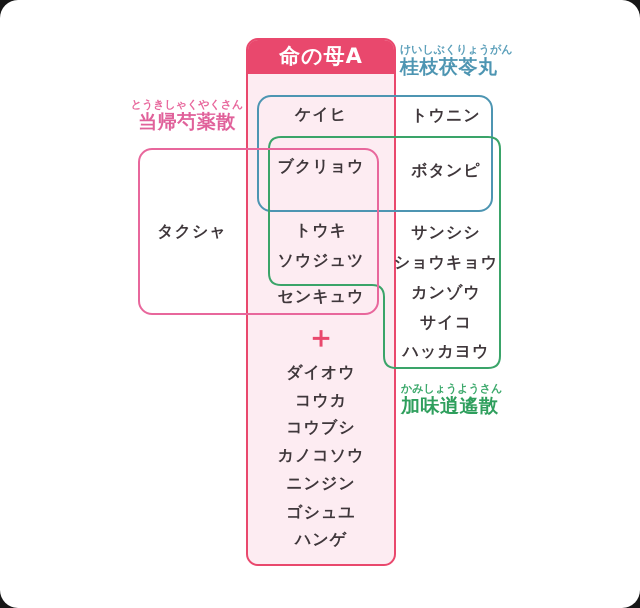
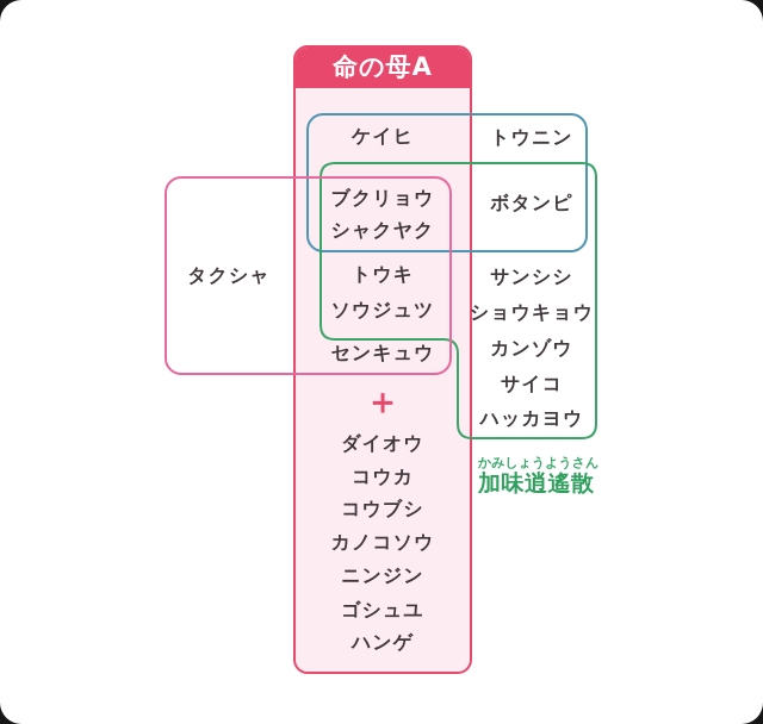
  命の母A
- とうきしゃくやくさん
- 当帰芍薬散
- けいしぶくりょうがん
- 桂枝茯苓丸
  かみしょうようさん
  加味逍遙散
  ケイヒ
  ブクリョウ
+ シャクヤク
  トウキ
  ソウジュツ
  センキュウ
  ＋
  ダイオウ
  コウカ
  コウブシ
  カノコソウ
  ニンジン
  ゴシュユ
  ハンゲ
  トウニン
  ボタンピ
  サンシシ
  ショウキョウ
  カンゾウ
  サイコ
  ハッカヨウ
  タクシャ
